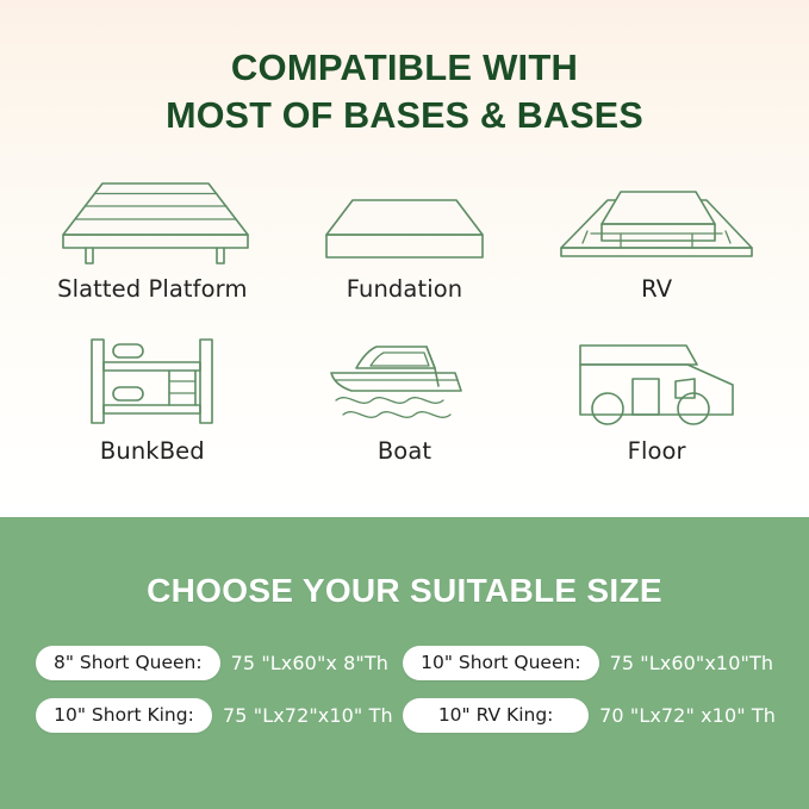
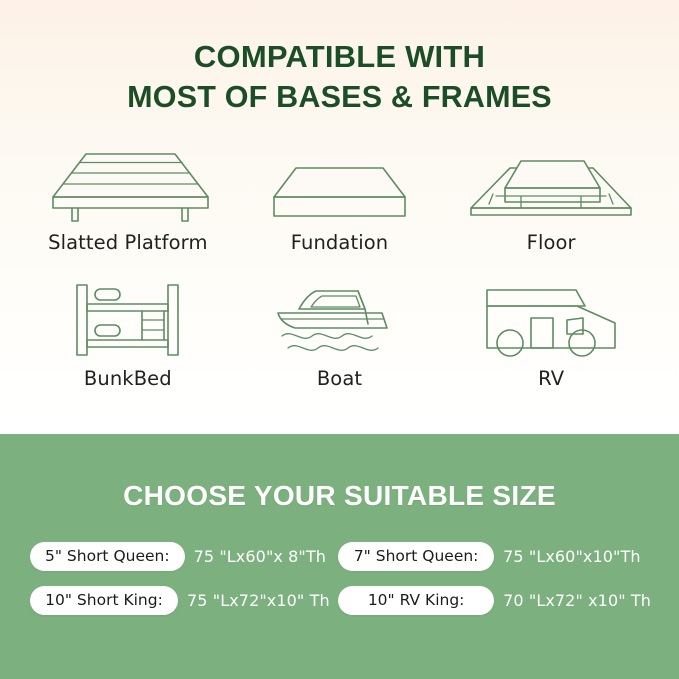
  COMPATIBLE WITH
- MOST OF BASES & BASES
+ MOST OF BASES & FRAMES
  Slatted Platform
  Fundation
- RV
+ Floor
  BunkBed
  Boat
- Floor
+ RV
  CHOOSE YOUR SUITABLE SIZE
- 8" Short Queen:
+ 5" Short Queen:
  75 "Lx60"x 8"Th
- 10" Short Queen:
+ 7" Short Queen:
  75 "Lx60"x10"Th
  10" Short King:
  75 "Lx72"x10" Th
  10" RV King:
  70 "Lx72" x10" Th
